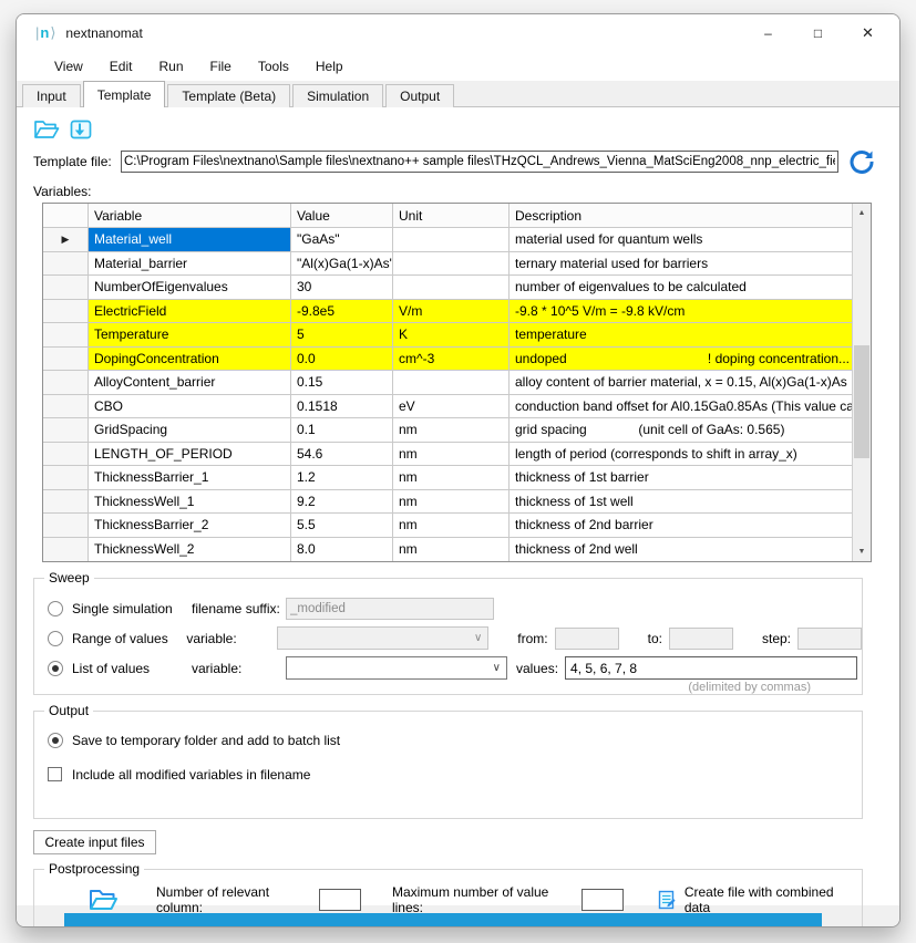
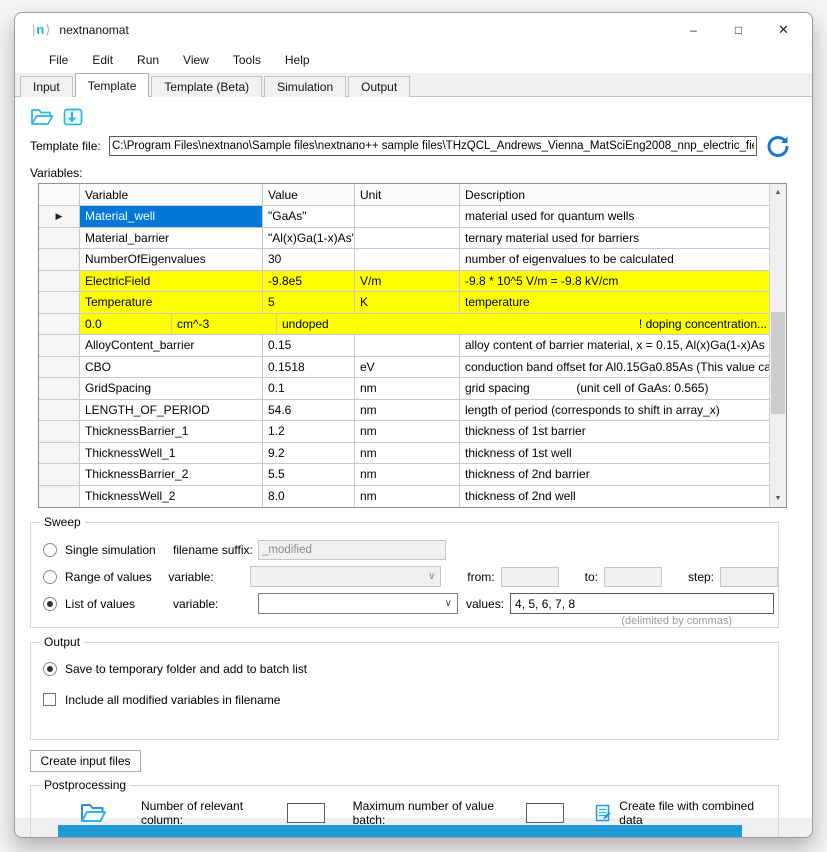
  |n⟩
  nextnanomat
  –
  □
  ✕
- View
+ File
  Edit
  Run
- File
+ View
  Tools
  Help
  Input
  Template
  Template (Beta)
  Simulation
  Output
  Template file:
  C:\Program Files\nextnano\Sample files\nextnano++ sample files\THzQCL_Andrews_Vienna_MatSciEng2008_nnp_electric_fi
  Variables:
  Variable
  Value
  Unit
  Description
  ▶
  Material_well
  "GaAs"
  material used for quantum wells
  Material_barrier
  "Al(x)Ga(1-x)As"
  ternary material used for barriers
  NumberOfEigenvalues
  30
  number of eigenvalues to be calculated
  ElectricField
  -9.8e5
  V/m
  -9.8 * 10^5 V/m = -9.8 kV/cm
  Temperature
  5
  K
  temperature
- DopingConcentration
  0.0
  cm^-3
  undoped
  ! doping concentration...
  AlloyContent_barrier
  0.15
  alloy content of barrier material, x = 0.15, Al(x)Ga(1-x)As
  CBO
  0.1518
  eV
  conduction band offset for Al0.15Ga0.85As (This value ca
  GridSpacing
  0.1
  nm
  grid spacing (unit cell of GaAs: 0.565)
  LENGTH_OF_PERIOD
  54.6
  nm
  length of period (corresponds to shift in array_x)
  ThicknessBarrier_1
  1.2
  nm
  thickness of 1st barrier
  ThicknessWell_1
  9.2
  nm
  thickness of 1st well
  ThicknessBarrier_2
  5.5
  nm
  thickness of 2nd barrier
  ThicknessWell_2
  8.0
  nm
  thickness of 2nd well
  Sweep
  Single simulation
  filename suffix:
  _modified
  Range of values
  variable:
  ∨
  from:
  to:
  step:
  List of values
  variable:
  ∨
  values:
  4, 5, 6, 7, 8
  (delimited by commas)
  Output
  Save to temporary folder and add to batch list
  Include all modified variables in filename
  Create input files
  Postprocessing
  Number of relevant column:
- Maximum number of value lines:
+ Maximum number of value batch:
  Create file with combined data
